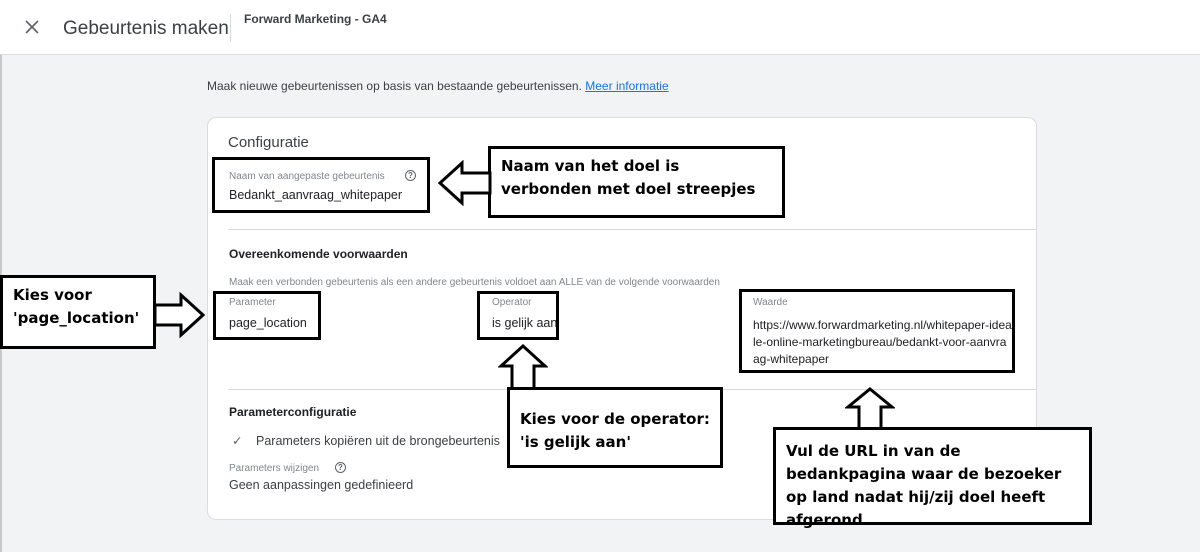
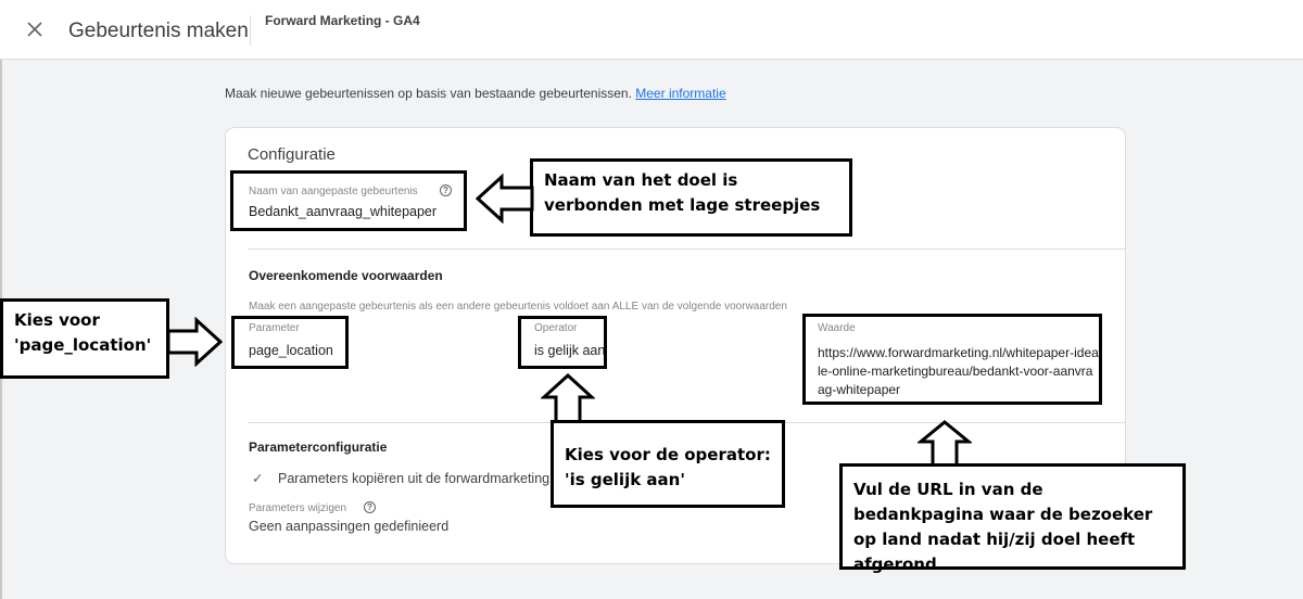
  Gebeurtenis maken
  Forward Marketing - GA4
  Maak nieuwe gebeurtenissen op basis van bestaande gebeurtenissen. Meer informatie
  Configuratie
  Naam van aangepaste gebeurtenis
  ?
  Bedankt_aanvraag_whitepaper
  Overeenkomende voorwaarden
- Maak een verbonden gebeurtenis als een andere gebeurtenis voldoet aan ALLE van de volgende voorwaarden
+ Maak een aangepaste gebeurtenis als een andere gebeurtenis voldoet aan ALLE van de volgende voorwaarden
  Parameter
  page_location
  Operator
  is gelijk aan
  Waarde
  https://www.forwardmarketing.nl/whitepaper-ideale-online-marketingbureau/bedankt-voor-aanvraag-whitepaper
  Parameterconfiguratie
- ✓ Parameters kopiëren uit de brongebeurtenis
+ ✓ Parameters kopiëren uit de forwardmarketing
  Parameters wijzigen
  ?
  Geen aanpassingen gedefinieerd
- Naam van het doel is verbonden met doel streepjes
+ Naam van het doel is verbonden met lage streepjes
  Kies voor 'page_location'
  Kies voor de operator: 'is gelijk aan'
  Vul de URL in van de bedankpagina waar de bezoeker op land nadat hij/zij doel heeft afgerond
